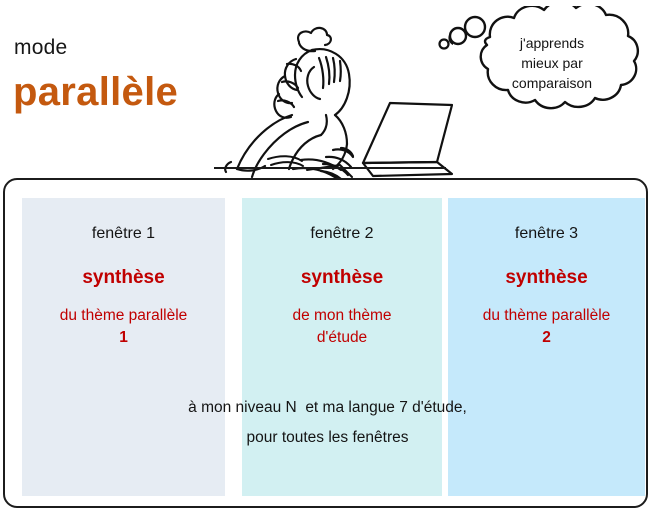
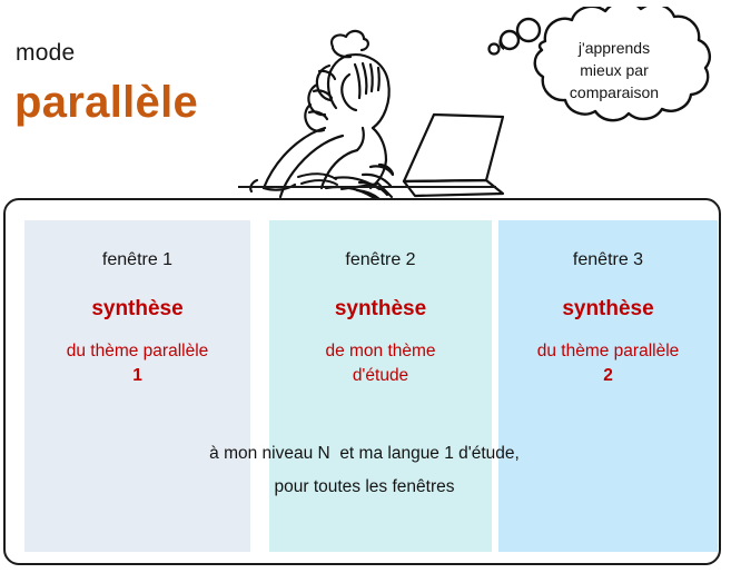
  mode
  parallèle
  j'apprends
  mieux par
  comparaison
  fenêtre 1
  synthèse
  du thème parallèle
  1
  fenêtre 2
  synthèse
  de mon thème
  d'étude
  fenêtre 3
  synthèse
  du thème parallèle
  2
- à mon niveau N et ma langue 7 d'étude,
+ à mon niveau N et ma langue 1 d'étude,
  pour toutes les fenêtres
